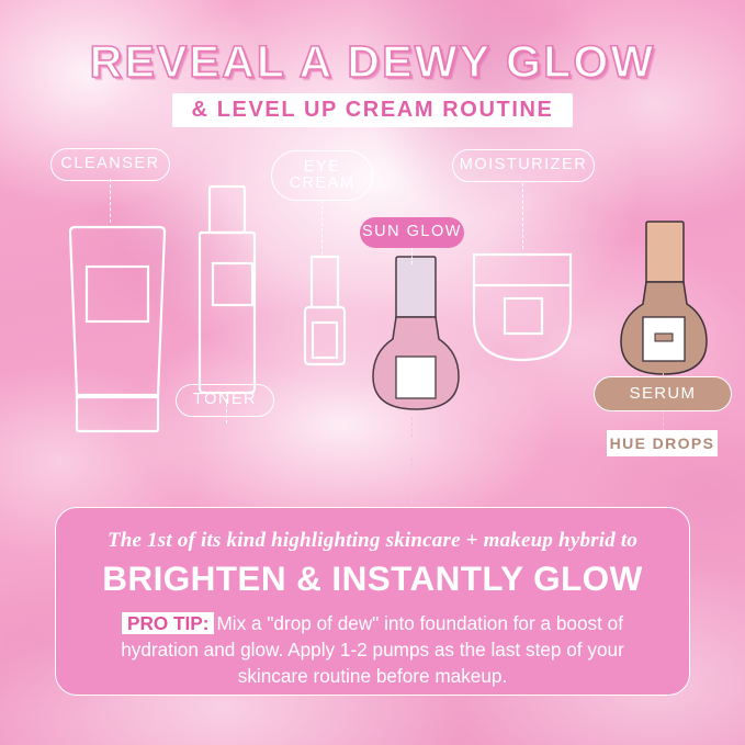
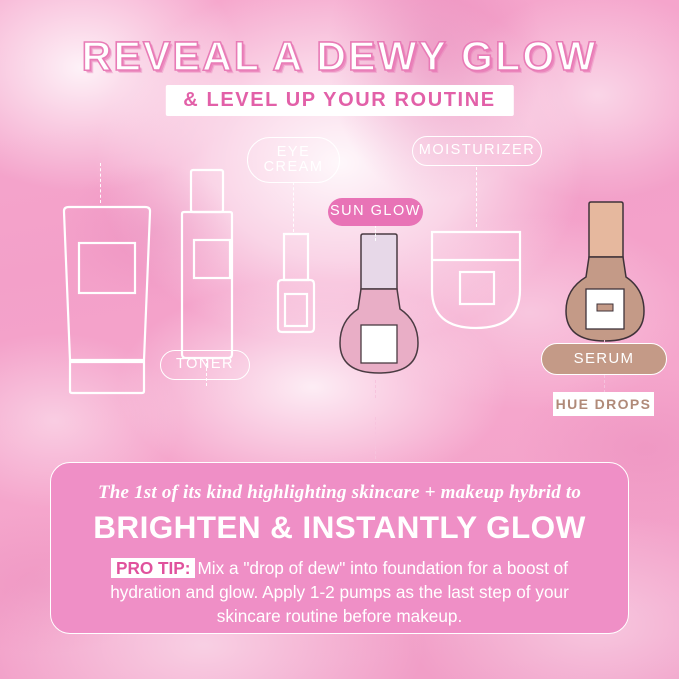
  REVEAL A DEWY GLOW
- & LEVEL UP CREAM ROUTINE
+ & LEVEL UP YOUR ROUTINE
- CLEANSER
  TONER
  EYE
  CREAM
  SUN GLOW
  MOISTURIZER
  SERUM
  HUE DROPS
  The 1st of its kind highlighting skincare + makeup hybrid to
  BRIGHTEN & INSTANTLY GLOW
  PRO TIP: Mix a "drop of dew" into foundation for a boost of hydration and glow. Apply 1-2 pumps as the last step of your skincare routine before makeup.
